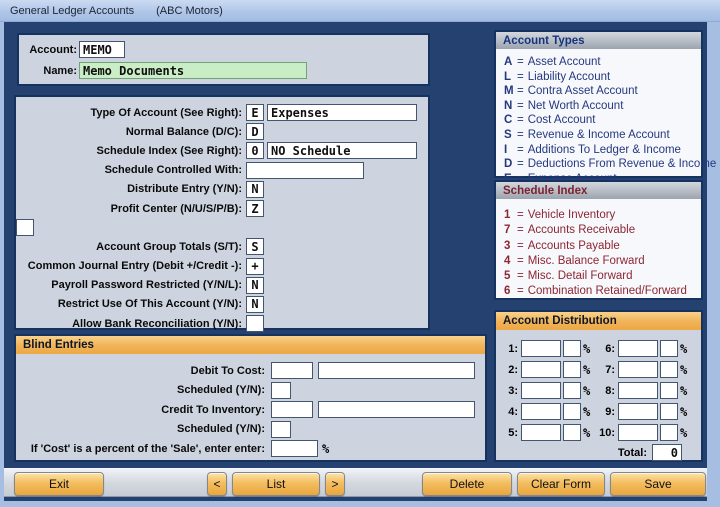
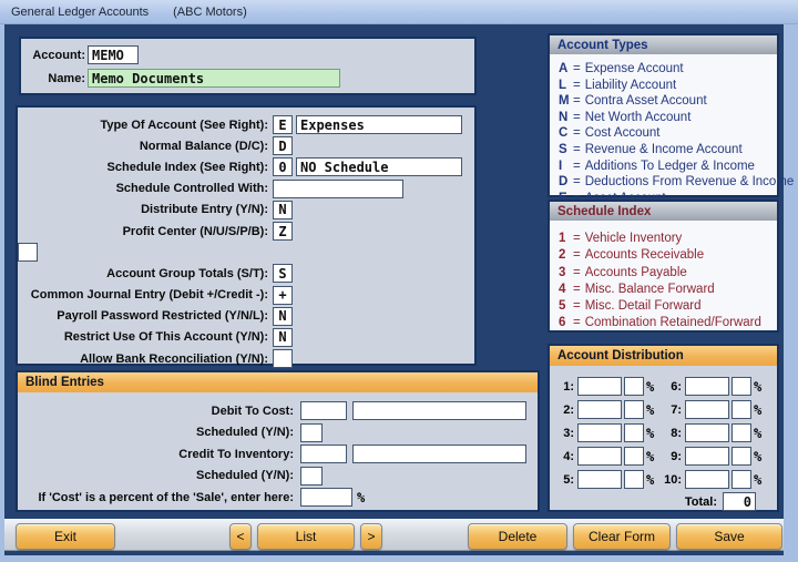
  General Ledger Accounts
  (ABC Motors)
  Account:
  MEMO
  Name:
  Memo Documents
  Type Of Account (See Right):
  E
  Expenses
  Normal Balance (D/C):
  D
  Schedule Index (See Right):
  0
  NO Schedule
  Schedule Controlled With:
  Distribute Entry (Y/N):
  N
  Profit Center (N/U/S/P/B):
  Z
  Account Group Totals (S/T):
  S
  Common Journal Entry (Debit +/Credit -):
  +
  Payroll Password Restricted (Y/N/L):
  N
  Restrict Use Of This Account (Y/N):
  N
  Allow Bank Reconciliation (Y/N):
  Blind Entries
  Debit To Cost:
  Scheduled (Y/N):
  Credit To Inventory:
  Scheduled (Y/N):
- If 'Cost' is a percent of the 'Sale', enter enter:
+ If 'Cost' is a percent of the 'Sale', enter here:
  %
  Account Types
- A = Asset Account
+ A = Expense Account
  L = Liability Account
  M = Contra Asset Account
  N = Net Worth Account
  C = Cost Account
  S = Revenue & Income Account
  I = Additions To Ledger & Income
  D = Deductions From Revenue & Income
- E = Expense Account
+ E = Asset Account
  Schedule Index
  1 = Vehicle Inventory
- 7 = Accounts Receivable
+ 2 = Accounts Receivable
  3 = Accounts Payable
  4 = Misc. Balance Forward
  5 = Misc. Detail Forward
  6 = Combination Retained/Forward
  Account Distribution
  1:
  %
  6:
  %
  2:
  %
  7:
  %
  3:
  %
  8:
  %
  4:
  %
  9:
  %
  5:
  %
  10:
  %
  Total:
  0
  Exit
  <
  List
  >
  Delete
  Clear Form
  Save
